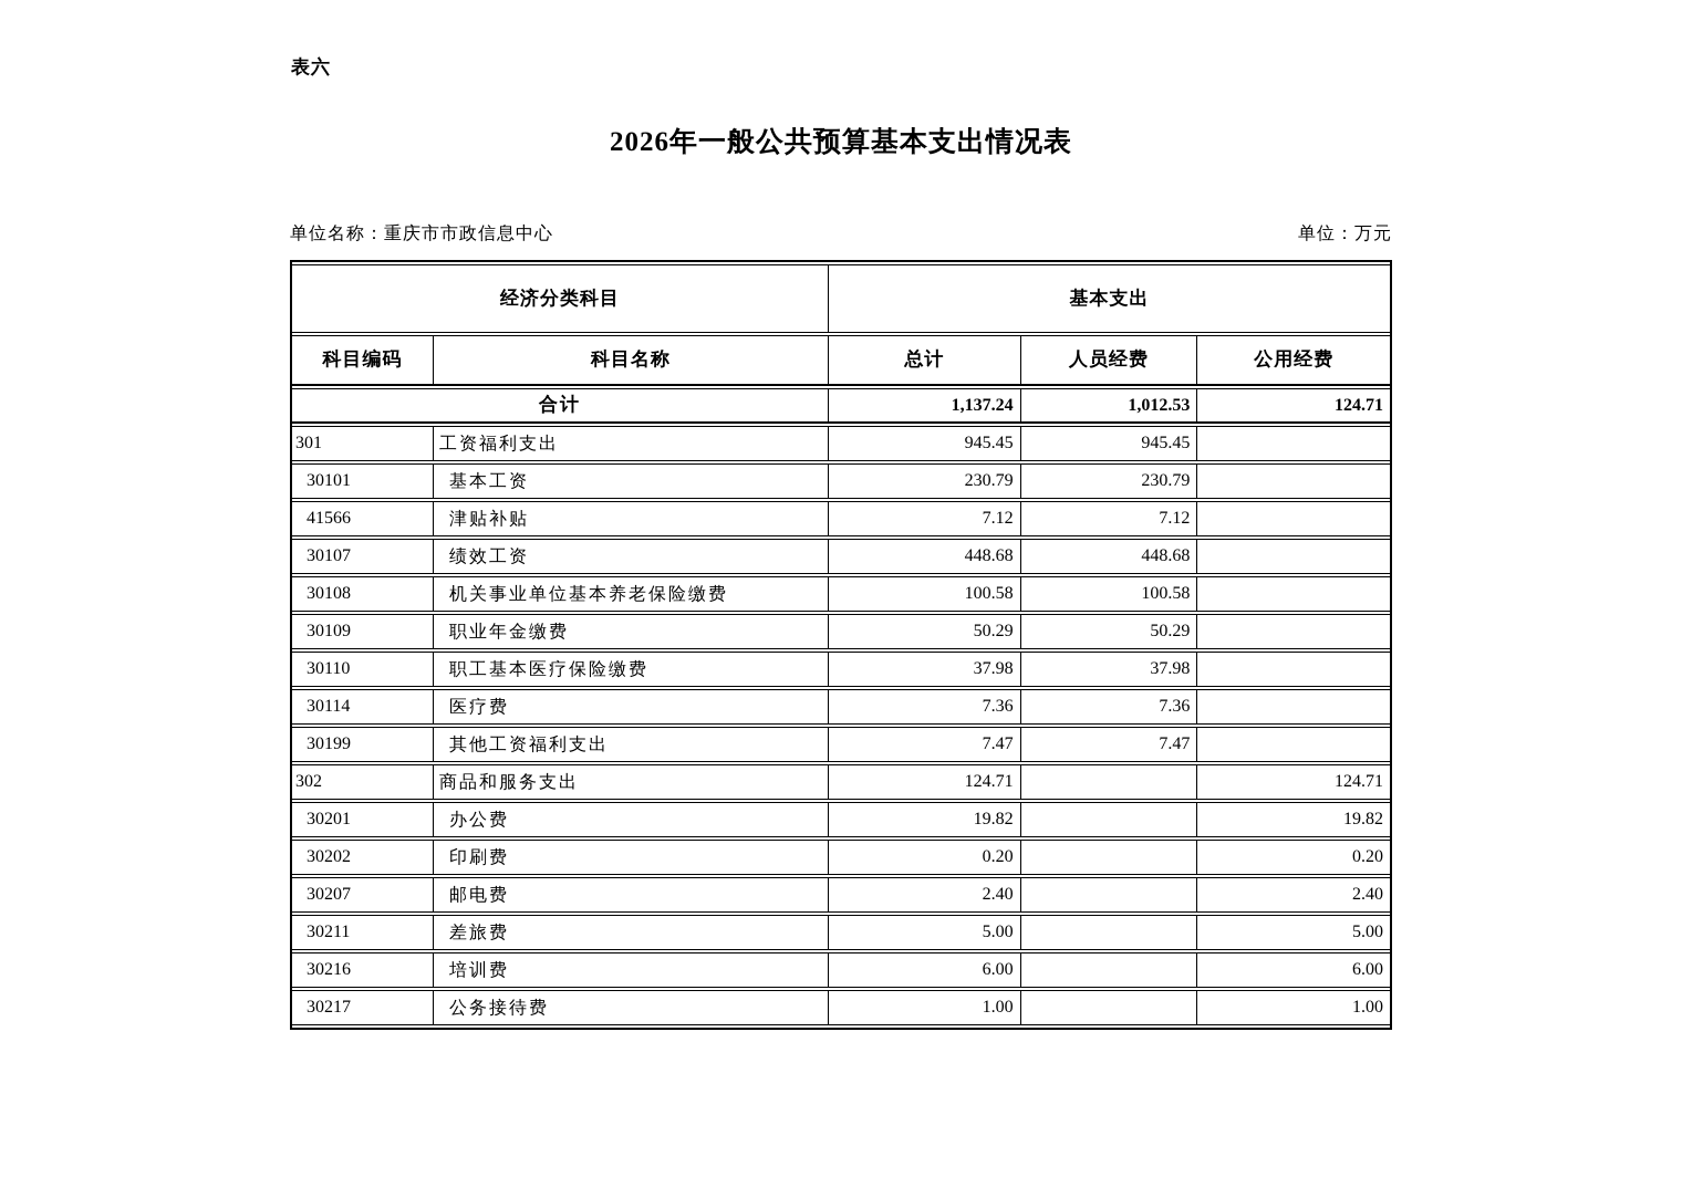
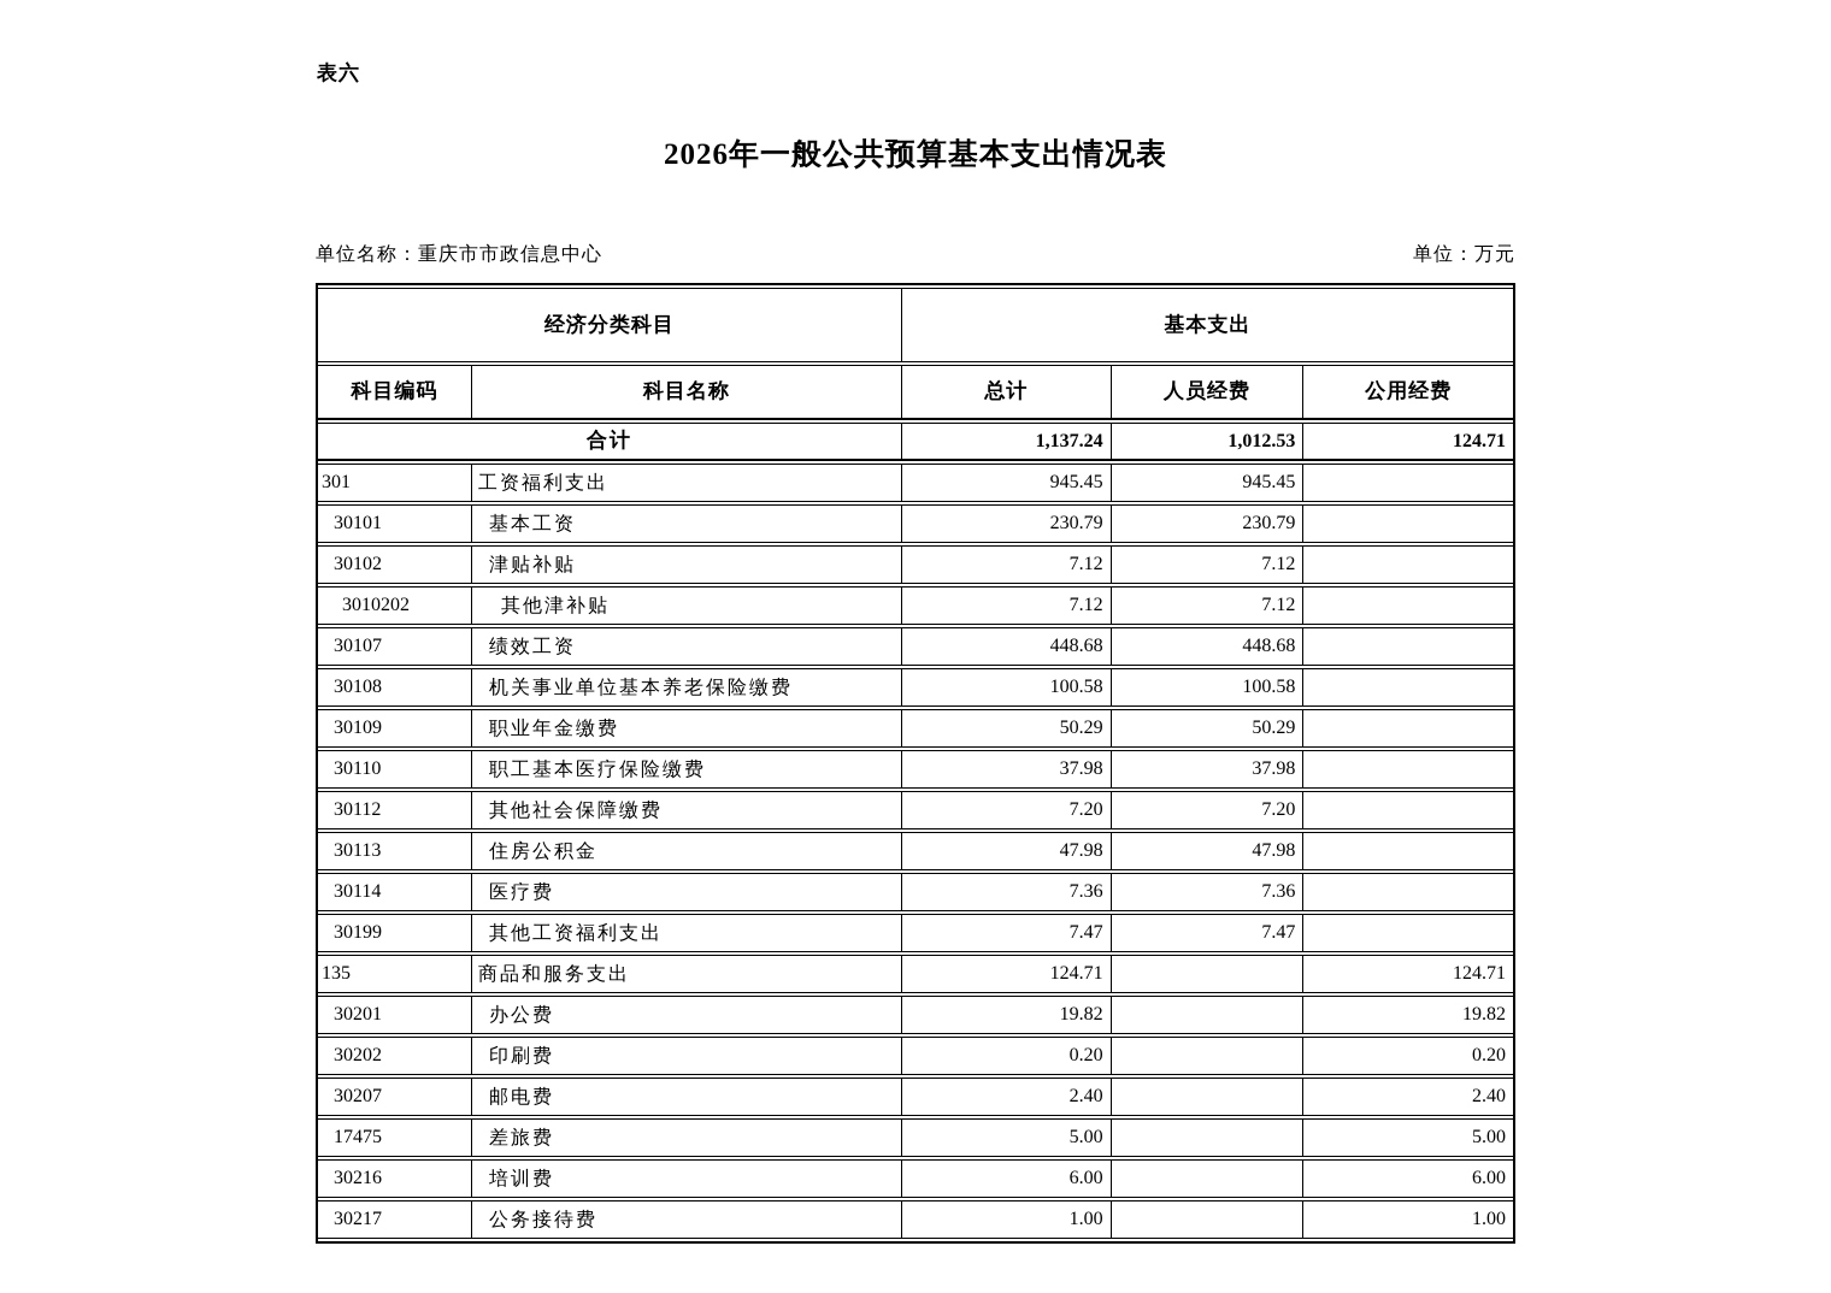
  表六
  2026年一般公共预算基本支出情况表
  单位名称：重庆市市政信息中心
  单位：万元
  经济分类科目	基本支出
  科目编码	科目名称	总计	人员经费	公用经费
  合计	1,137.24	1,012.53	124.71
  301	工资福利支出	945.45	945.45
  30101	基本工资	230.79	230.79
- 41566	津贴补贴	7.12	7.12
+ 30102	津贴补贴	7.12	7.12
+ 3010202	其他津补贴	7.12	7.12
  30107	绩效工资	448.68	448.68
  30108	机关事业单位基本养老保险缴费	100.58	100.58
  30109	职业年金缴费	50.29	50.29
  30110	职工基本医疗保险缴费	37.98	37.98
+ 30112	其他社会保障缴费	7.20	7.20
+ 30113	住房公积金	47.98	47.98
  30114	医疗费	7.36	7.36
  30199	其他工资福利支出	7.47	7.47
- 302	商品和服务支出	124.71		124.71
+ 135	商品和服务支出	124.71		124.71
  30201	办公费	19.82		19.82
  30202	印刷费	0.20		0.20
  30207	邮电费	2.40		2.40
- 30211	差旅费	5.00		5.00
+ 17475	差旅费	5.00		5.00
  30216	培训费	6.00		6.00
  30217	公务接待费	1.00		1.00
